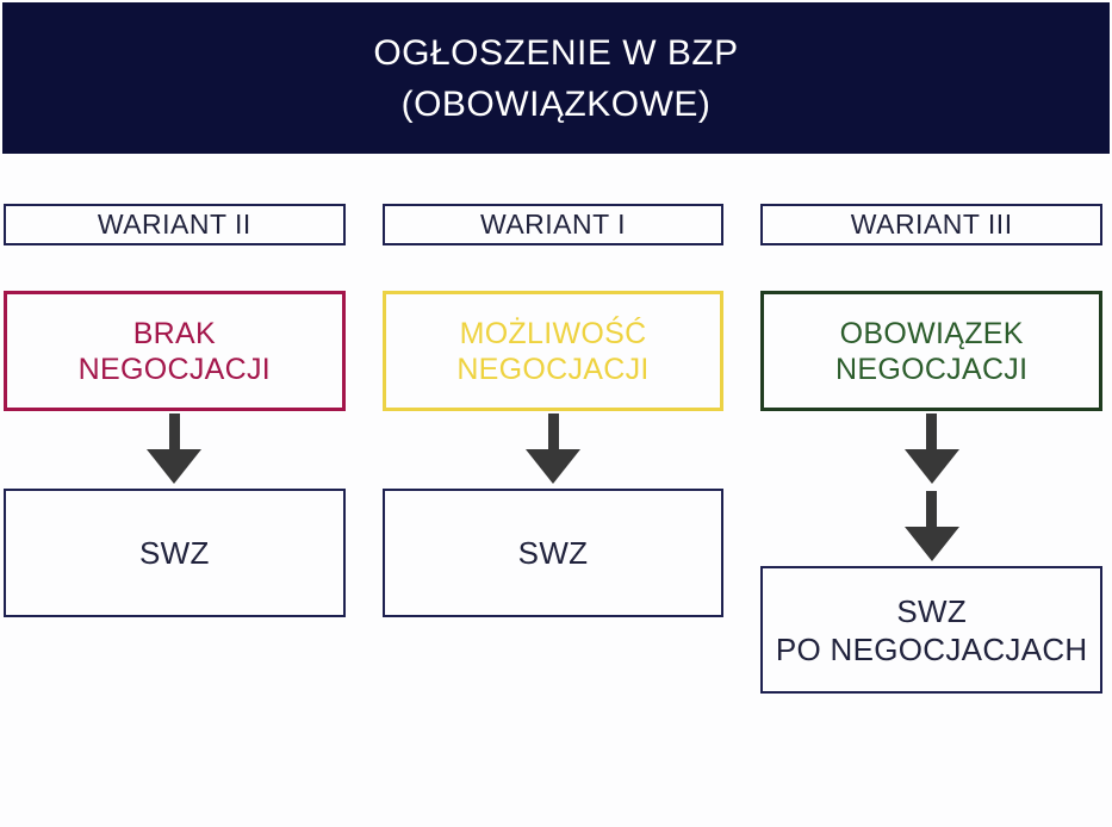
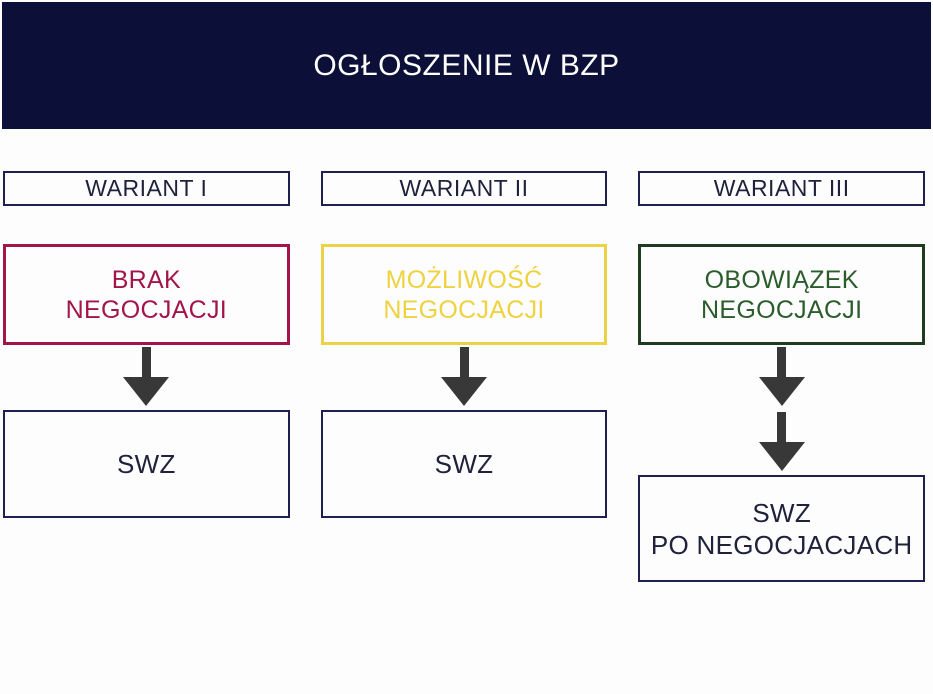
  OGŁOSZENIE W BZP
- (OBOWIĄZKOWE)
- WARIANT II
+ WARIANT I
  BRAK
  NEGOCJACJI
  SWZ
- WARIANT I
+ WARIANT II
  MOŻLIWOŚĆ
  NEGOCJACJI
  SWZ
  WARIANT III
  OBOWIĄZEK
  NEGOCJACJI
  SWZ
  PO NEGOCJACJACH
